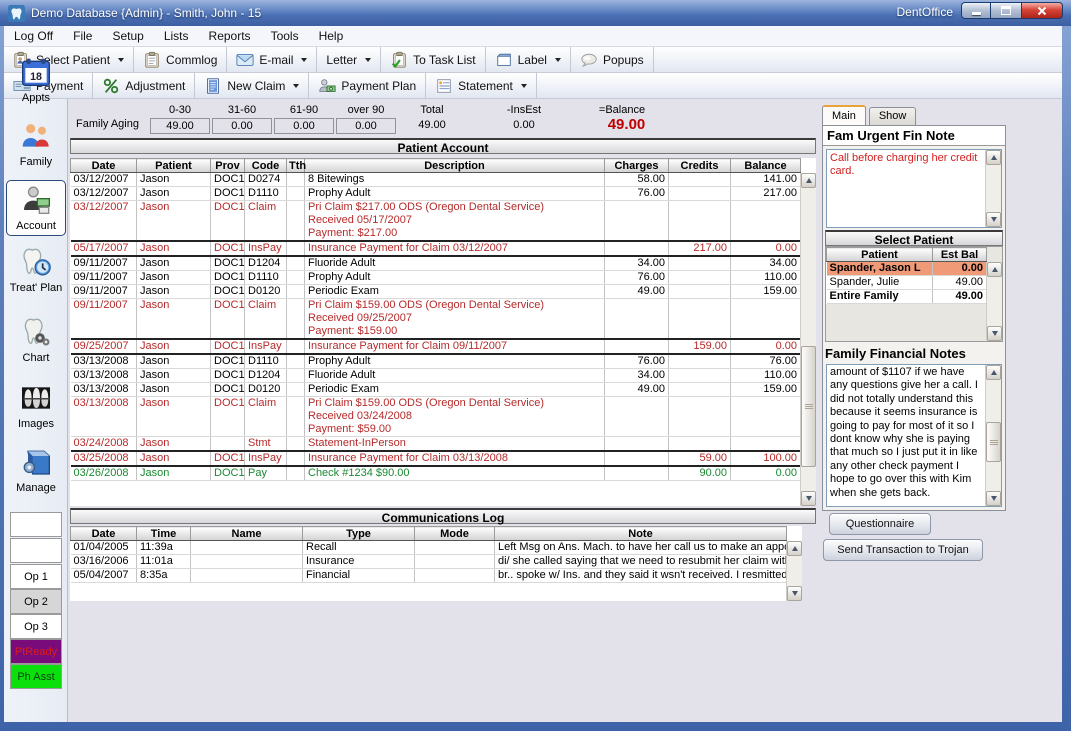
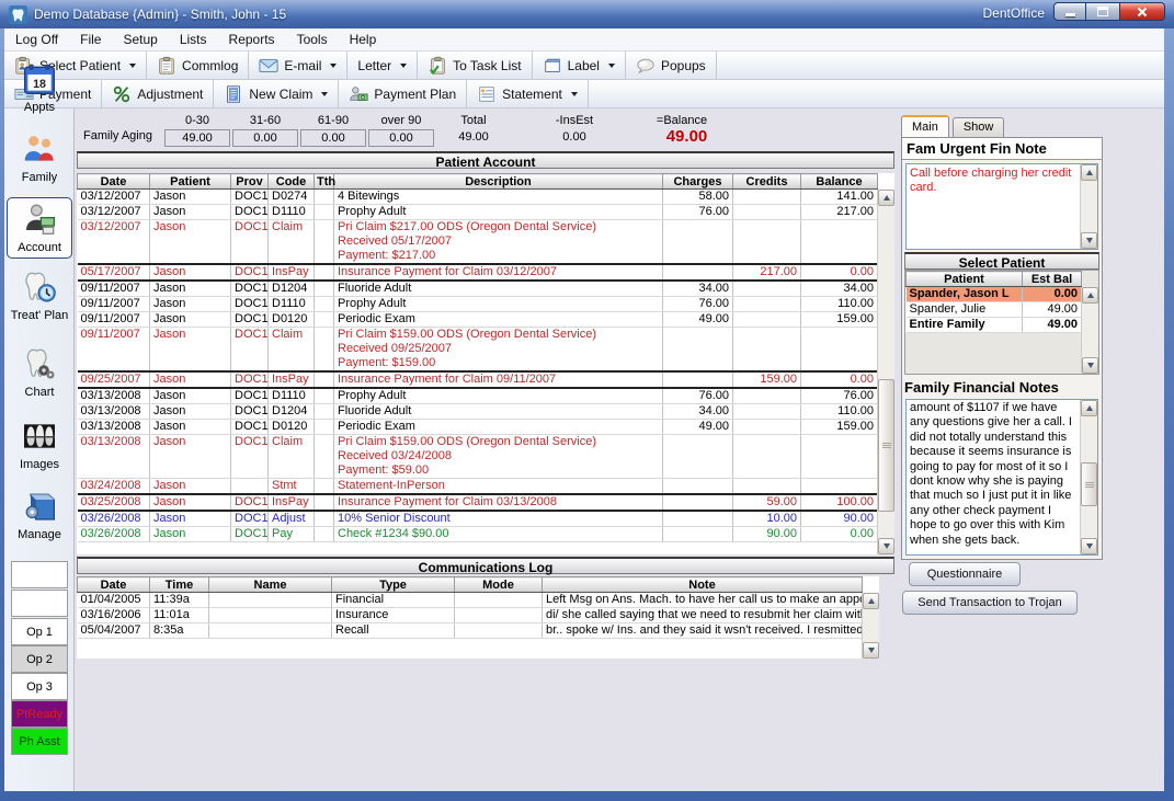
  Demo Database {Admin} - Smith, John - 15
  DentOffice
  Log Off
  File
  Setup
  Lists
  Reports
  Tools
  Help
  Select Patient
  Commlog
  E-mail
  Letter
  To Task List
  Label
  Popups
  yment
  Adjustment
  New Claim
  Payment Plan
  Statement
  18
  Appts
  Family
  Account
  Treat' Plan
  Chart
  Images
  Manage
  Op 1
  Op 2
  Op 3
  PtReady
  Ph Asst
  Family Aging
  0-30
  49.00
  31-60
  0.00
  61-90
  0.00
  over 90
  0.00
  Total
  49.00
  -InsEst
  0.00
  =Balance
  49.00
  Patient Account
  Date	Patient	Prov	Code	Tth	Description	Charges	Credits	Balance
- 03/12/2007	Jason	DOC1	D0274		8 Bitewings	58.00		141.00
+ 03/12/2007	Jason	DOC1	D0274		4 Bitewings	58.00		141.00
  03/12/2007	Jason	DOC1	D1110		Prophy Adult	76.00		217.00
  03/12/2007	Jason	DOC1	Claim		Pri Claim $217.00 ODS (Oregon Dental Service)Received 05/17/2007Payment: $217.00
  05/17/2007	Jason	DOC1	InsPay		Insurance Payment for Claim 03/12/2007		217.00	0.00
  09/11/2007	Jason	DOC1	D1204		Fluoride Adult	34.00		34.00
  09/11/2007	Jason	DOC1	D1110		Prophy Adult	76.00		110.00
  09/11/2007	Jason	DOC1	D0120		Periodic Exam	49.00		159.00
  09/11/2007	Jason	DOC1	Claim		Pri Claim $159.00 ODS (Oregon Dental Service)Received 09/25/2007Payment: $159.00
  09/25/2007	Jason	DOC1	InsPay		Insurance Payment for Claim 09/11/2007		159.00	0.00
  03/13/2008	Jason	DOC1	D1110		Prophy Adult	76.00		76.00
  03/13/2008	Jason	DOC1	D1204		Fluoride Adult	34.00		110.00
  03/13/2008	Jason	DOC1	D0120		Periodic Exam	49.00		159.00
  03/13/2008	Jason	DOC1	Claim		Pri Claim $159.00 ODS (Oregon Dental Service)Received 03/24/2008Payment: $59.00
  03/24/2008	Jason		Stmt		Statement-InPerson
  03/25/2008	Jason	DOC1	InsPay		Insurance Payment for Claim 03/13/2008		59.00	100.00
+ 03/26/2008	Jason	DOC1	Adjust		10% Senior Discount		10.00	90.00
  03/26/2008	Jason	DOC1	Pay		Check #1234 $90.00		90.00	0.00
  Communications Log
  Date	Time	Name	Type	Mode	Note
- 01/04/2005	11:39a		Recall		Left Msg on Ans. Mach. to have her call us to make an app
+ 01/04/2005	11:39a		Financial		Left Msg on Ans. Mach. to have her call us to make an app
  03/16/2006	11:01a		Insurance		di/ she called saying that we need to resubmit her claim wit
- 05/04/2007	8:35a		Financial		br.. spoke w/ Ins. and they said it wsn't received. I resmitted
+ 05/04/2007	8:35a		Recall		br.. spoke w/ Ins. and they said it wsn't received. I resmitted
  Main Show
  Fam Urgent Fin Note
  Call before charging her credit card.
  Select Patient
  Patient	Est Bal
  Spander, Jason L	0.00
  Spander, Julie	49.00
  Entire Family	49.00
  Family Financial Notes
  amount of $1107 if we have any questions give her a call. I did not totally understand this because it seems insurance is going to pay for most of it so I dont know why she is paying that much so I just put it in like any other check payment I hope to go over this with Kim when she gets back.
  Questionnaire
  Send Transaction to Trojan
